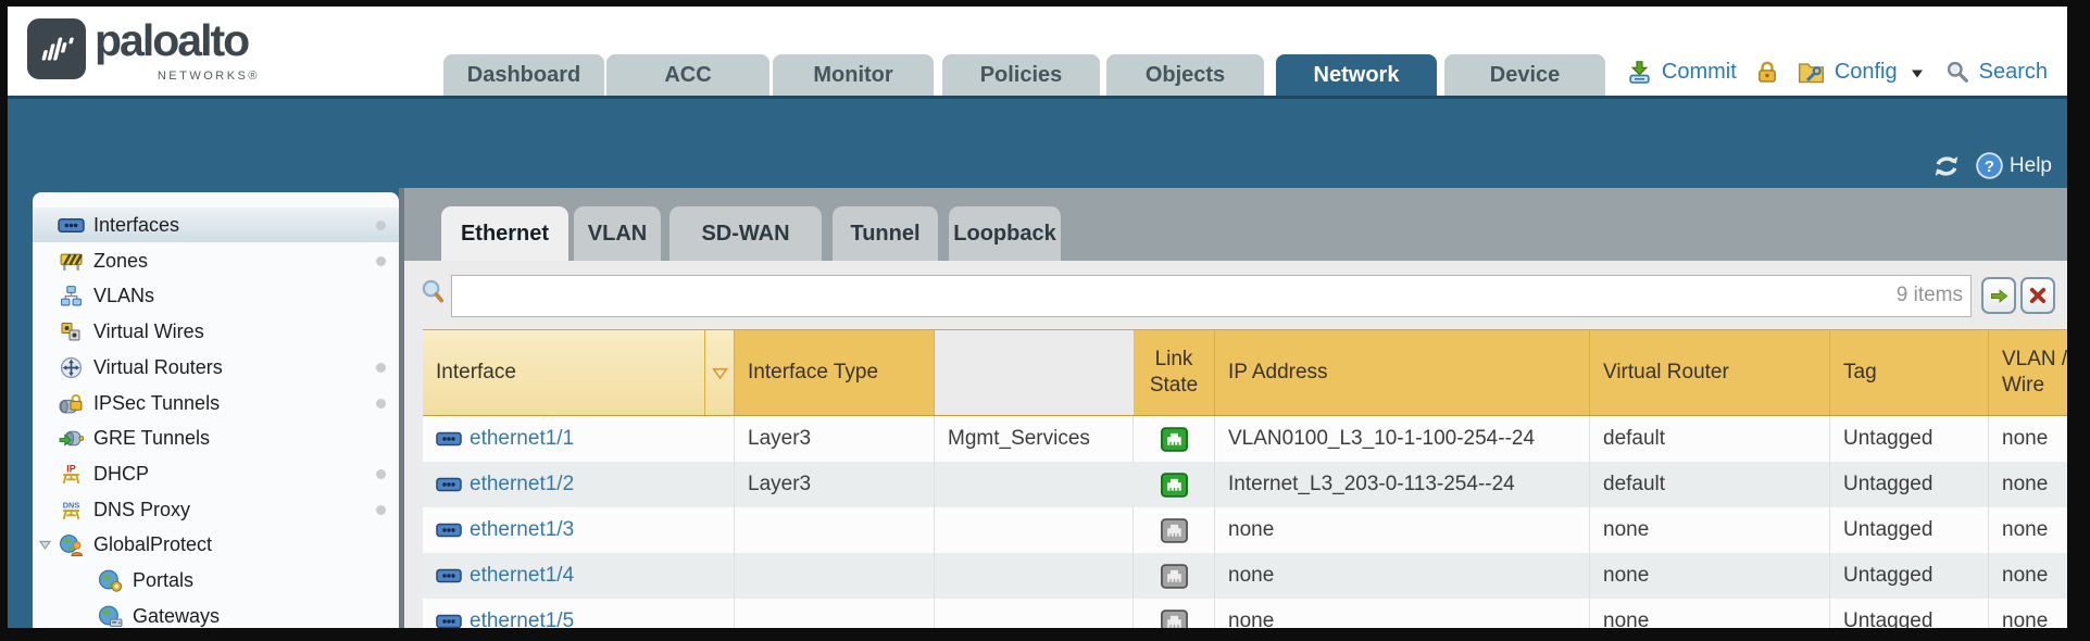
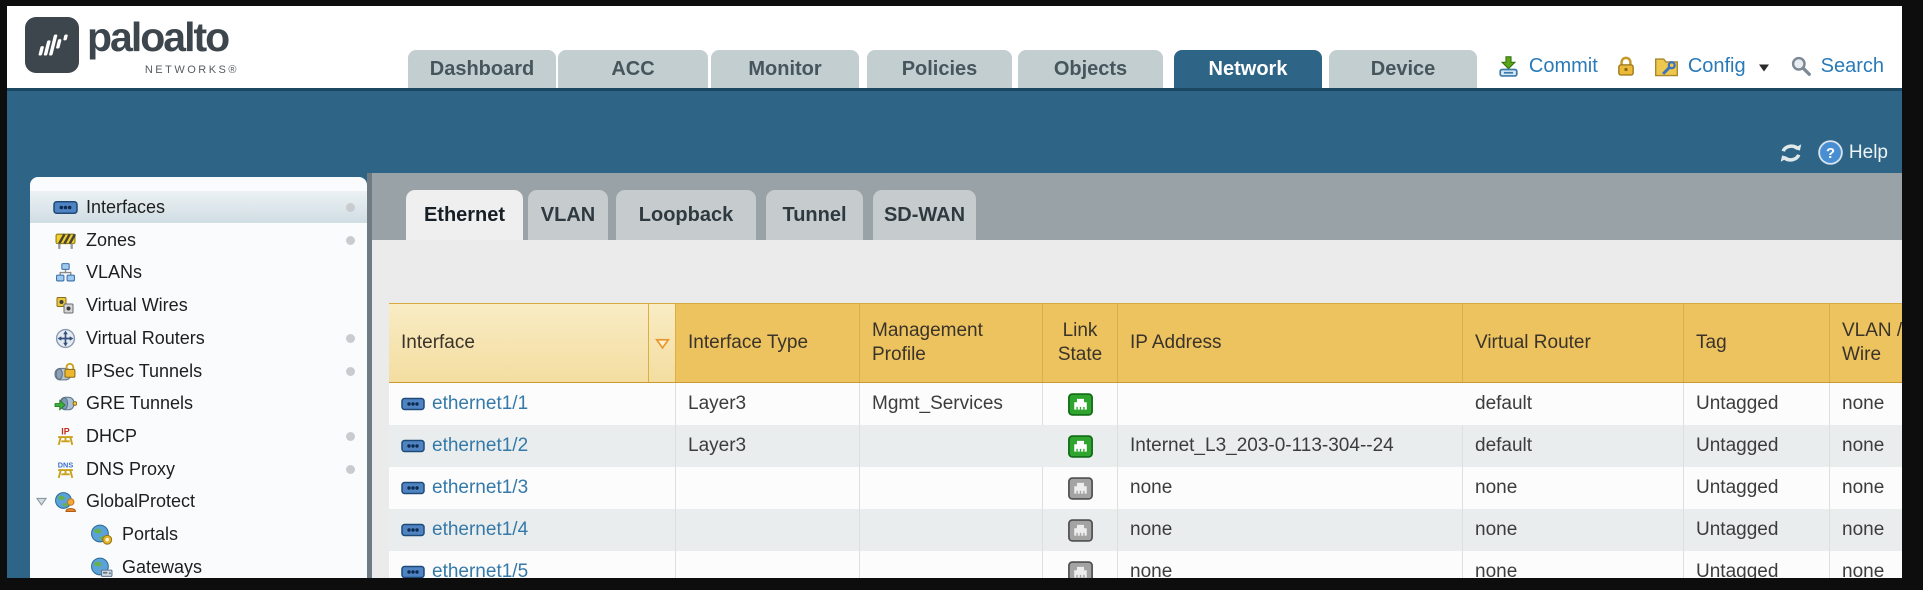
  paloalto
  NETWORKS®
  Dashboard
  ACC
  Monitor
  Policies
  Objects
  Network
  Device
  Commit
  Config
  Search
  ?
  Help
  Interfaces
  Zones
  VLANs
  Virtual Wires
  Virtual Routers
  IPSec Tunnels
  GRE Tunnels
  IP
  DHCP
  DNS
  DNS Proxy
  GlobalProtect
  Portals
  Gateways
  Ethernet
  VLAN
- SD-WAN
+ Loopback
  Tunnel
- Loopback
+ SD-WAN
- 9 items
  Interface
  Interface Type
+ Management Profile
  Link State
  IP Address
  Virtual Router
  Tag
  VLAN / Wire
  ethernet1/1
  Layer3
  Mgmt_Services
- VLAN0100_L3_10-1-100-254--24
  default
  Untagged
  none
  ethernet1/2
  Layer3
- Internet_L3_203-0-113-254--24
+ Internet_L3_203-0-113-304--24
  default
  Untagged
  none
  ethernet1/3
  none
  none
  Untagged
  none
  ethernet1/4
  none
  none
  Untagged
  none
  ethernet1/5
  none
  none
  Untagged
  none
